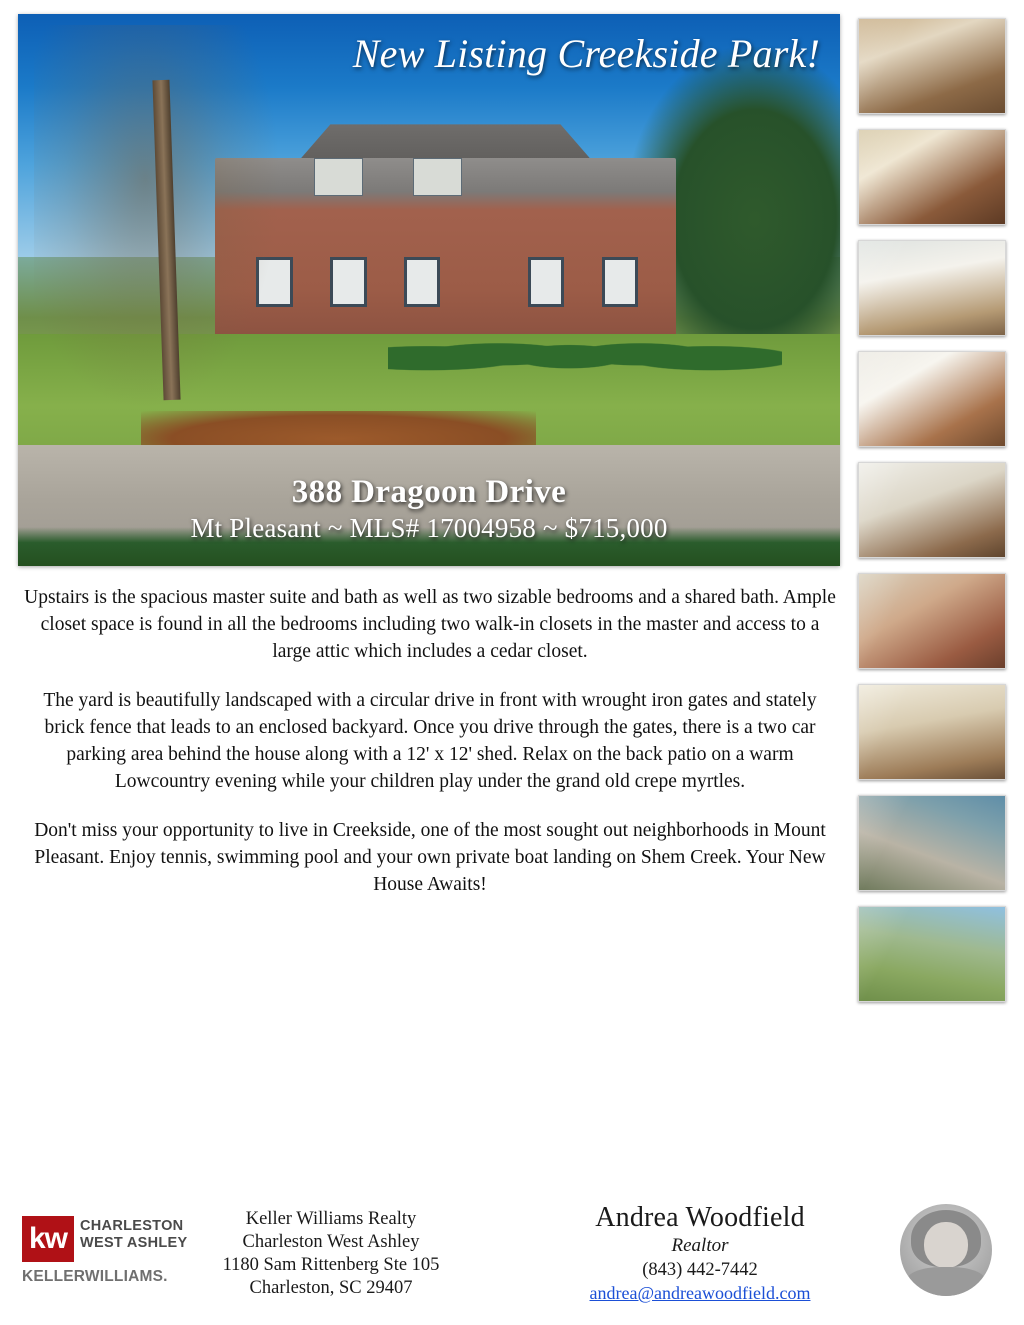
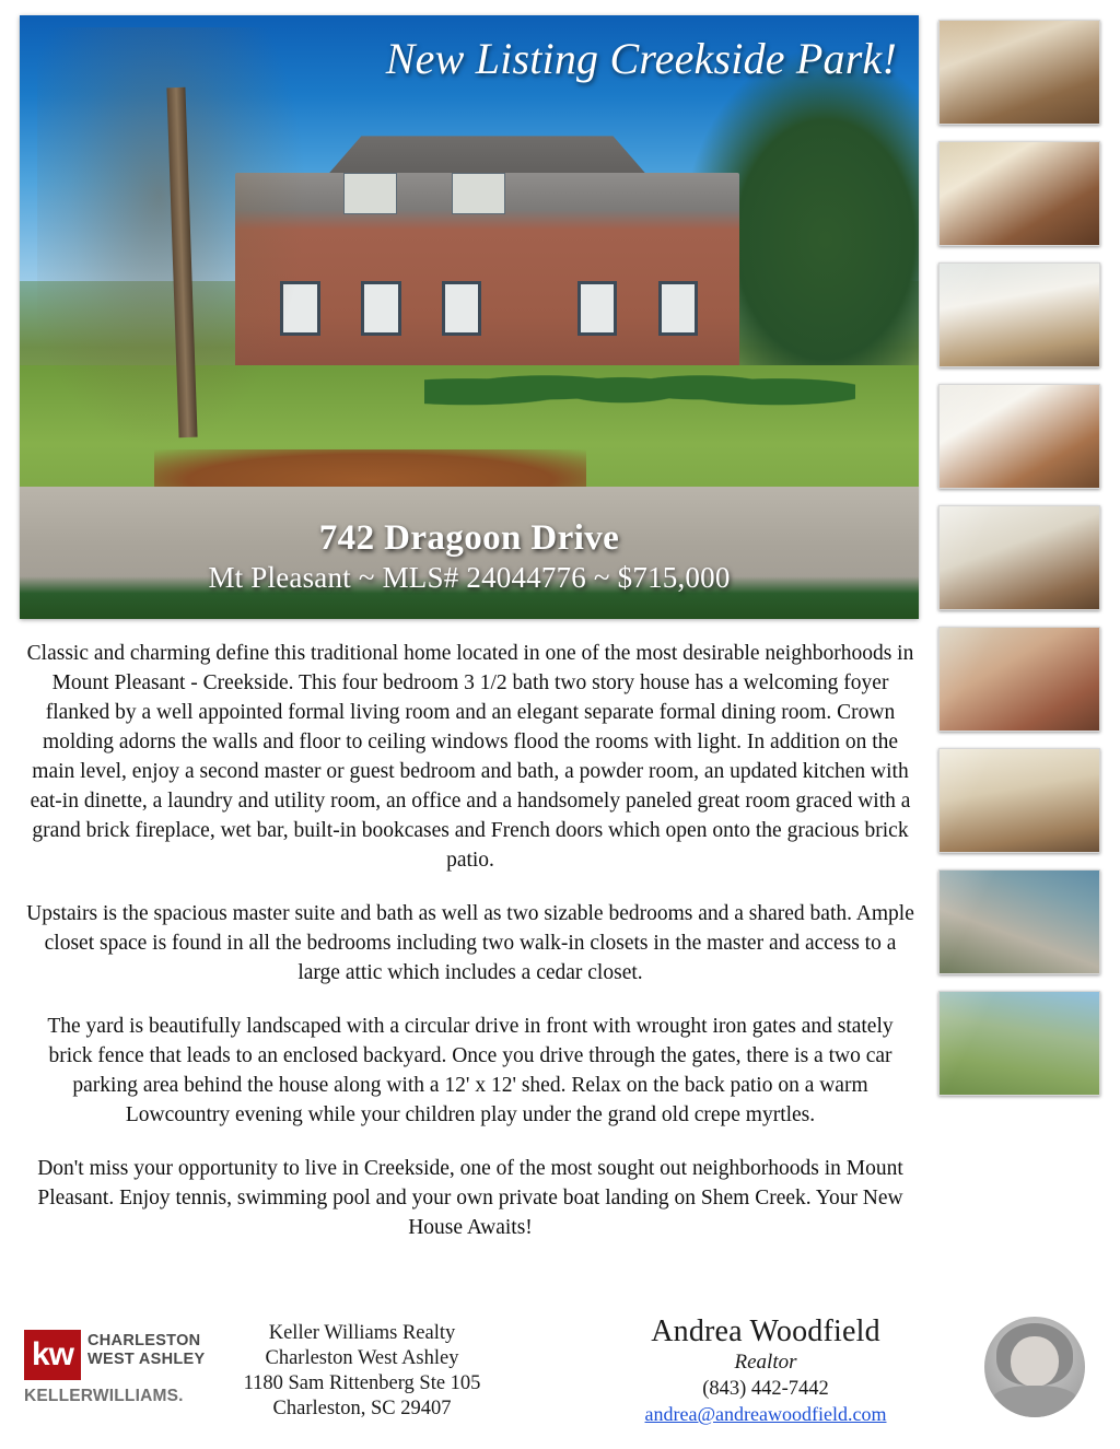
  New Listing Creekside Park!
- 388 Dragoon Drive
+ 742 Dragoon Drive
- Mt Pleasant ~ MLS# 17004958 ~ $715,000
+ Mt Pleasant ~ MLS# 24044776 ~ $715,000
+ Classic and charming define this traditional home located in one of the most desirable neighborhoods in Mount Pleasant - Creekside. This four bedroom 3 1/2 bath two story house has a welcoming foyer flanked by a well appointed formal living room and an elegant separate formal dining room. Crown molding adorns the walls and floor to ceiling windows flood the rooms with light. In addition on the main level, enjoy a second master or guest bedroom and bath, a powder room, an updated kitchen with eat-in dinette, a laundry and utility room, an office and a handsomely paneled great room graced with a grand brick fireplace, wet bar, built-in bookcases and French doors which open onto the gracious brick patio.
  Upstairs is the spacious master suite and bath as well as two sizable bedrooms and a shared bath. Ample closet space is found in all the bedrooms including two walk-in closets in the master and access to a large attic which includes a cedar closet.
  The yard is beautifully landscaped with a circular drive in front with wrought iron gates and stately brick fence that leads to an enclosed backyard. Once you drive through the gates, there is a two car parking area behind the house along with a 12' x 12' shed. Relax on the back patio on a warm Lowcountry evening while your children play under the grand old crepe myrtles.
  Don't miss your opportunity to live in Creekside, one of the most sought out neighborhoods in Mount Pleasant. Enjoy tennis, swimming pool and your own private boat landing on Shem Creek. Your New House Awaits!
  kw
  CHARLESTON
  WEST ASHLEY
  KELLERWILLIAMS.
  Keller Williams Realty
  Charleston West Ashley
  1180 Sam Rittenberg Ste 105
  Charleston, SC 29407
  Andrea Woodfield
  Realtor
  (843) 442-7442
  andrea@andreawoodfield.com
